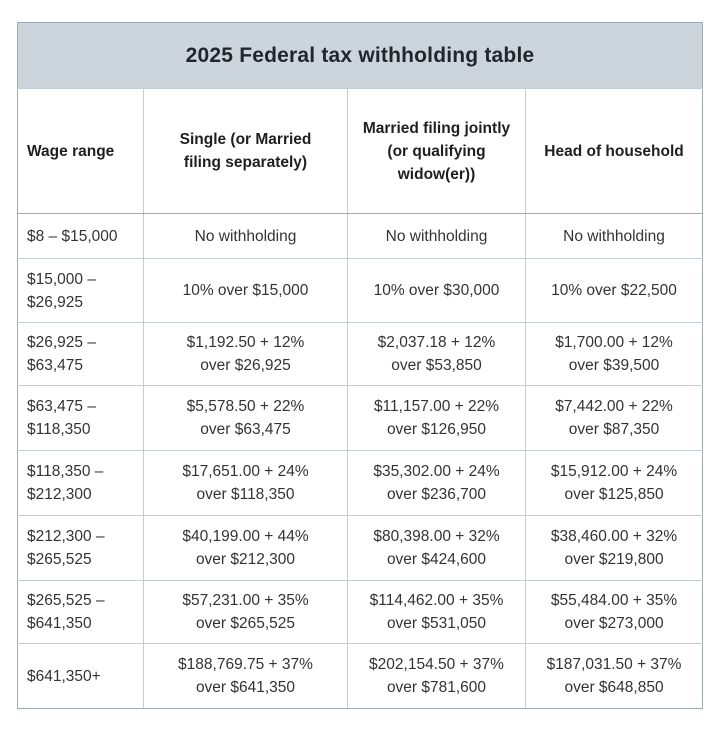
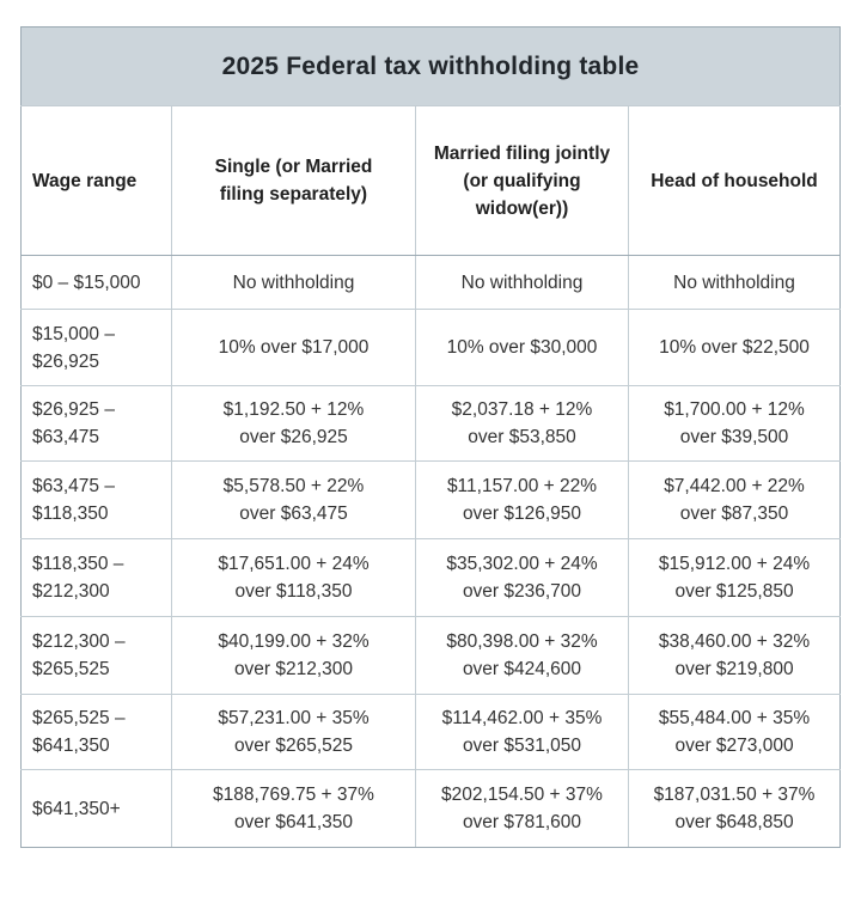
  2025 Federal tax withholding table
  Wage range	Single (or Married filing separately)	Married filing jointly (or qualifying widow(er))	Head of household
- $8 – $15,000	No withholding	No withholding	No withholding
+ $0 – $15,000	No withholding	No withholding	No withholding
- $15,000 – $26,925	10% over $15,000	10% over $30,000	10% over $22,500
+ $15,000 – $26,925	10% over $17,000	10% over $30,000	10% over $22,500
  $26,925 – $63,475	$1,192.50 + 12% over $26,925	$2,037.18 + 12% over $53,850	$1,700.00 + 12% over $39,500
  $63,475 – $118,350	$5,578.50 + 22% over $63,475	$11,157.00 + 22% over $126,950	$7,442.00 + 22% over $87,350
  $118,350 – $212,300	$17,651.00 + 24% over $118,350	$35,302.00 + 24% over $236,700	$15,912.00 + 24% over $125,850
- $212,300 – $265,525	$40,199.00 + 44% over $212,300	$80,398.00 + 32% over $424,600	$38,460.00 + 32% over $219,800
+ $212,300 – $265,525	$40,199.00 + 32% over $212,300	$80,398.00 + 32% over $424,600	$38,460.00 + 32% over $219,800
  $265,525 – $641,350	$57,231.00 + 35% over $265,525	$114,462.00 + 35% over $531,050	$55,484.00 + 35% over $273,000
  $641,350+	$188,769.75 + 37% over $641,350	$202,154.50 + 37% over $781,600	$187,031.50 + 37% over $648,850
